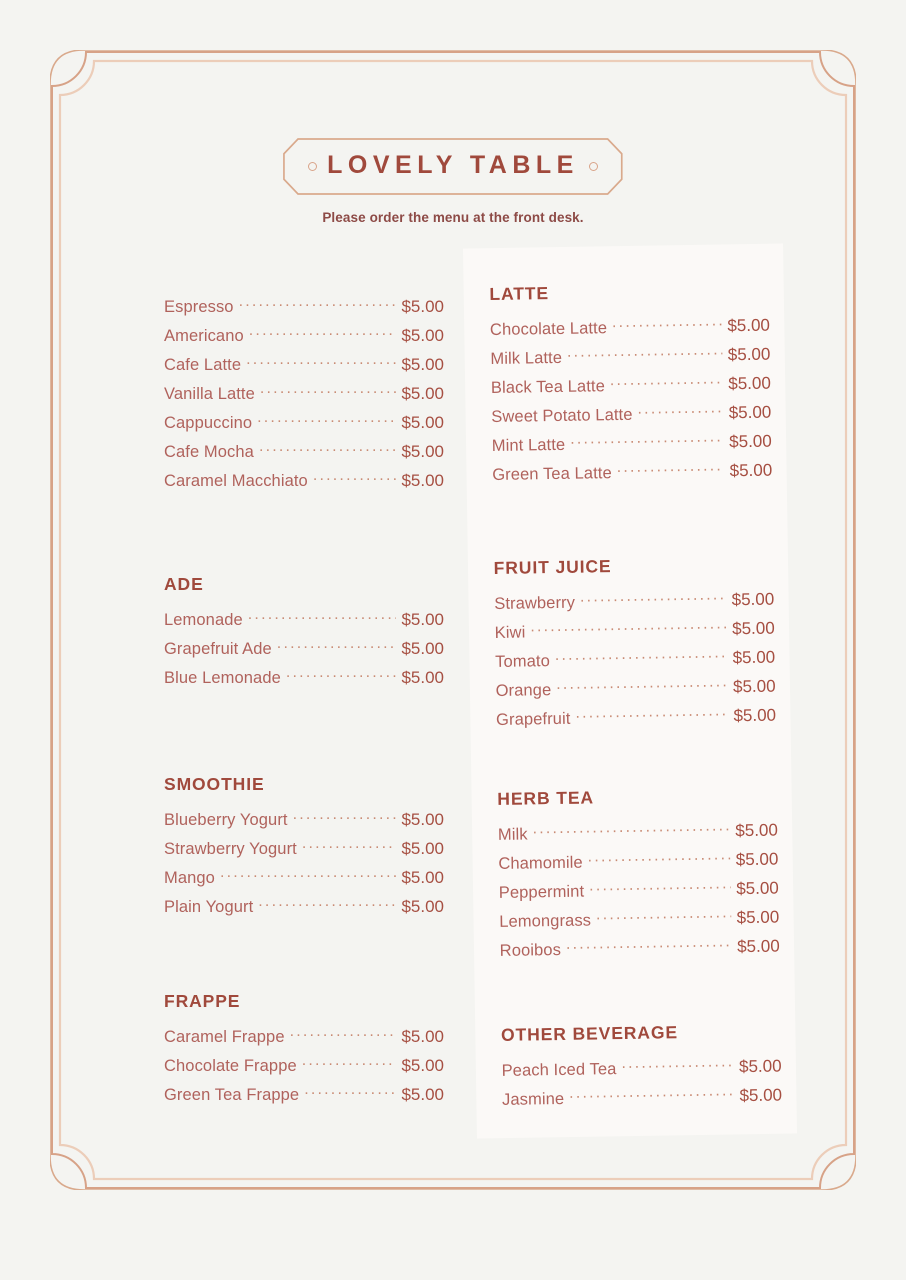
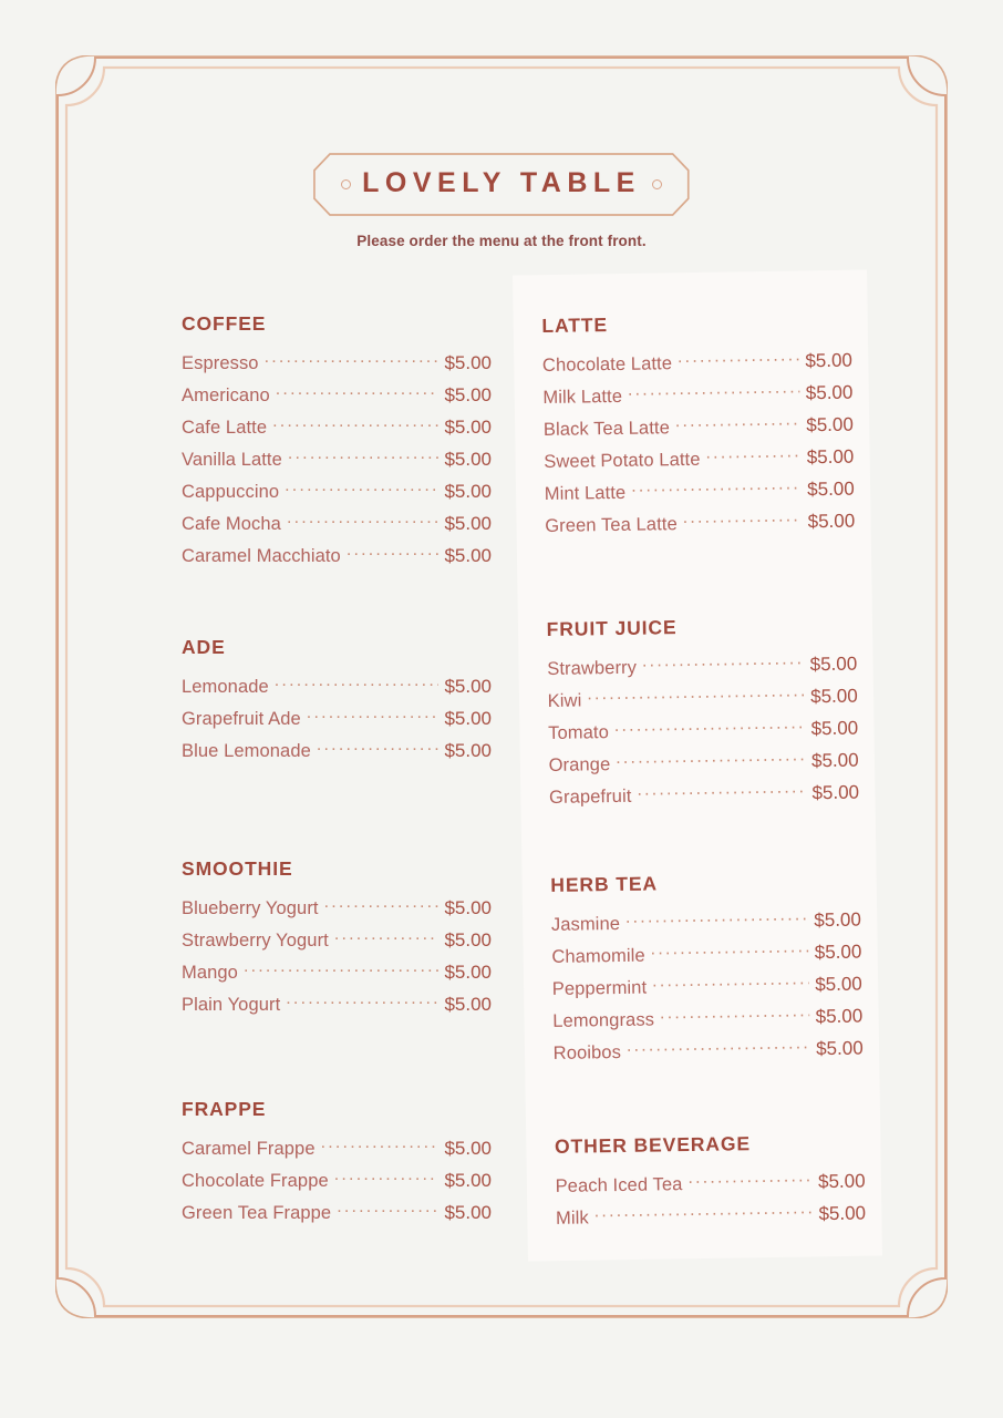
  LOVELY TABLE
- Please order the menu at the front desk.
+ Please order the menu at the front front.
+ COFFEE
  Espresso
  $5.00
  Americano
  $5.00
  Cafe Latte
  $5.00
  Vanilla Latte
  $5.00
  Cappuccino
  $5.00
  Cafe Mocha
  $5.00
  Caramel Macchiato
  $5.00
  ADE
  Lemonade
  $5.00
  Grapefruit Ade
  $5.00
  Blue Lemonade
  $5.00
  SMOOTHIE
  Blueberry Yogurt
  $5.00
  Strawberry Yogurt
  $5.00
  Mango
  $5.00
  Plain Yogurt
  $5.00
  FRAPPE
  Caramel Frappe
  $5.00
  Chocolate Frappe
  $5.00
  Green Tea Frappe
  $5.00
  LATTE
  Chocolate Latte
  $5.00
  Milk Latte
  $5.00
  Black Tea Latte
  $5.00
  Sweet Potato Latte
  $5.00
  Mint Latte
  $5.00
  Green Tea Latte
  $5.00
  FRUIT JUICE
  Strawberry
  $5.00
  Kiwi
  $5.00
  Tomato
  $5.00
  Orange
  $5.00
  Grapefruit
  $5.00
  HERB TEA
- Milk
+ Jasmine
  $5.00
  Chamomile
  $5.00
  Peppermint
  $5.00
  Lemongrass
  $5.00
  Rooibos
  $5.00
  OTHER BEVERAGE
  Peach Iced Tea
  $5.00
- Jasmine
+ Milk
  $5.00
